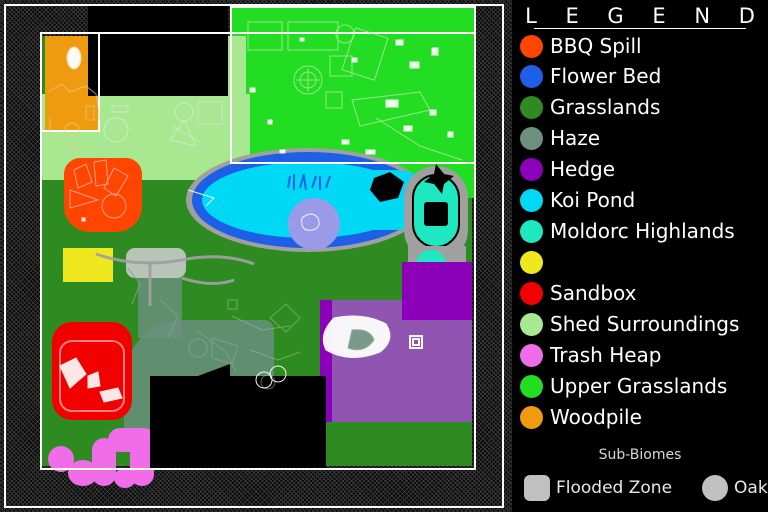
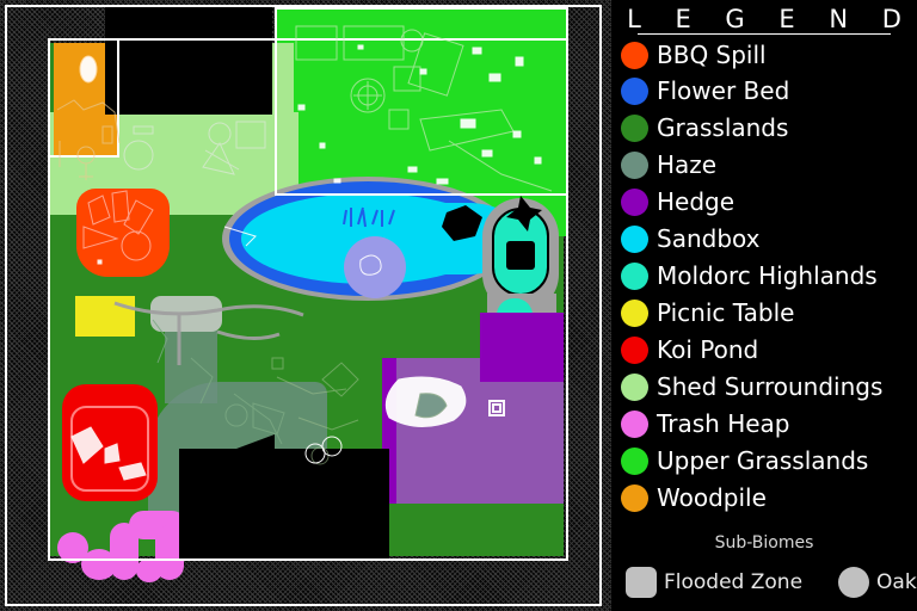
  L E G E N D
  BBQ Spill
  Flower Bed
  Grasslands
  Haze
  Hedge
- Koi Pond
+ Sandbox
  Moldorc Highlands
+ Picnic Table
- Sandbox
+ Koi Pond
  Shed Surroundings
  Trash Heap
  Upper Grasslands
  Woodpile
  Sub-Biomes
  Flooded Zone
